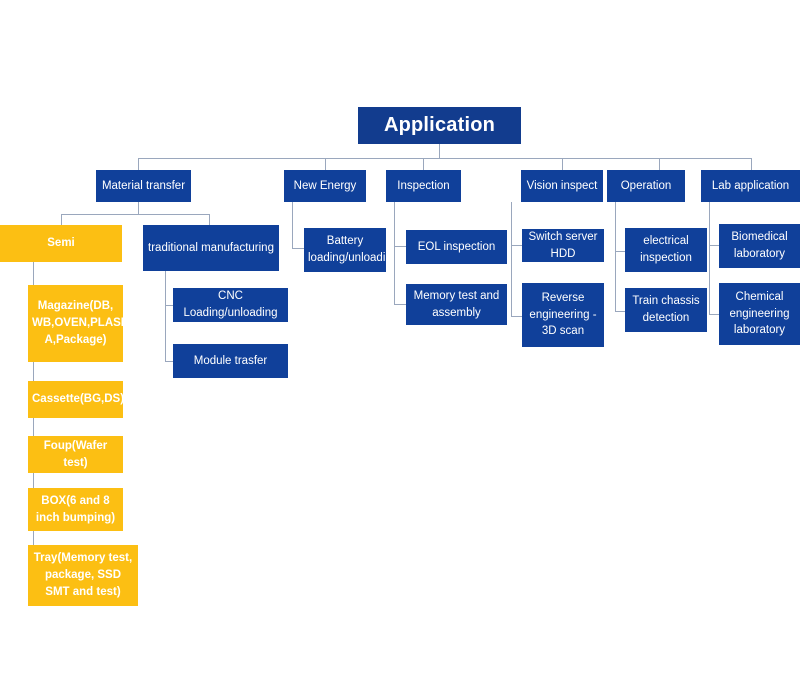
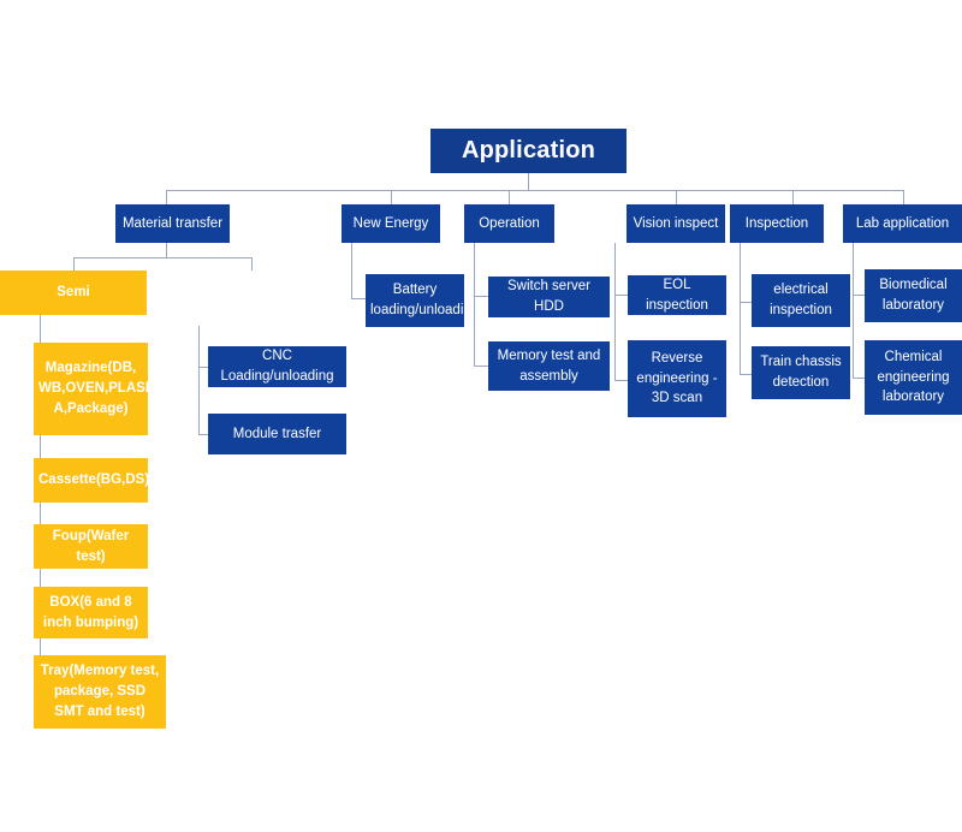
  Application
  Material transfer
  New Energy
- Inspection
+ Operation
  Vision inspect
- Operation
+ Inspection
  Lab application
  Semi
- traditional manufacturing
  Magazine(DB, WB,OVEN,PLAS A,Package)
  Cassette(BG,DS)
  Foup(Wafer test)
  BOX(6 and 8 inch bumping)
  Tray(Memory test, package, SSD SMT and test)
  CNC Loading/unloading
  Module trasfer
  Battery loading/unloadi
- EOL inspection
+ Switch server HDD
  Memory test and assembly
- Switch server HDD
+ EOL inspection
  Reverse engineering - 3D scan
  electrical inspection
  Train chassis detection
  Biomedical laboratory
  Chemical engineering laboratory
